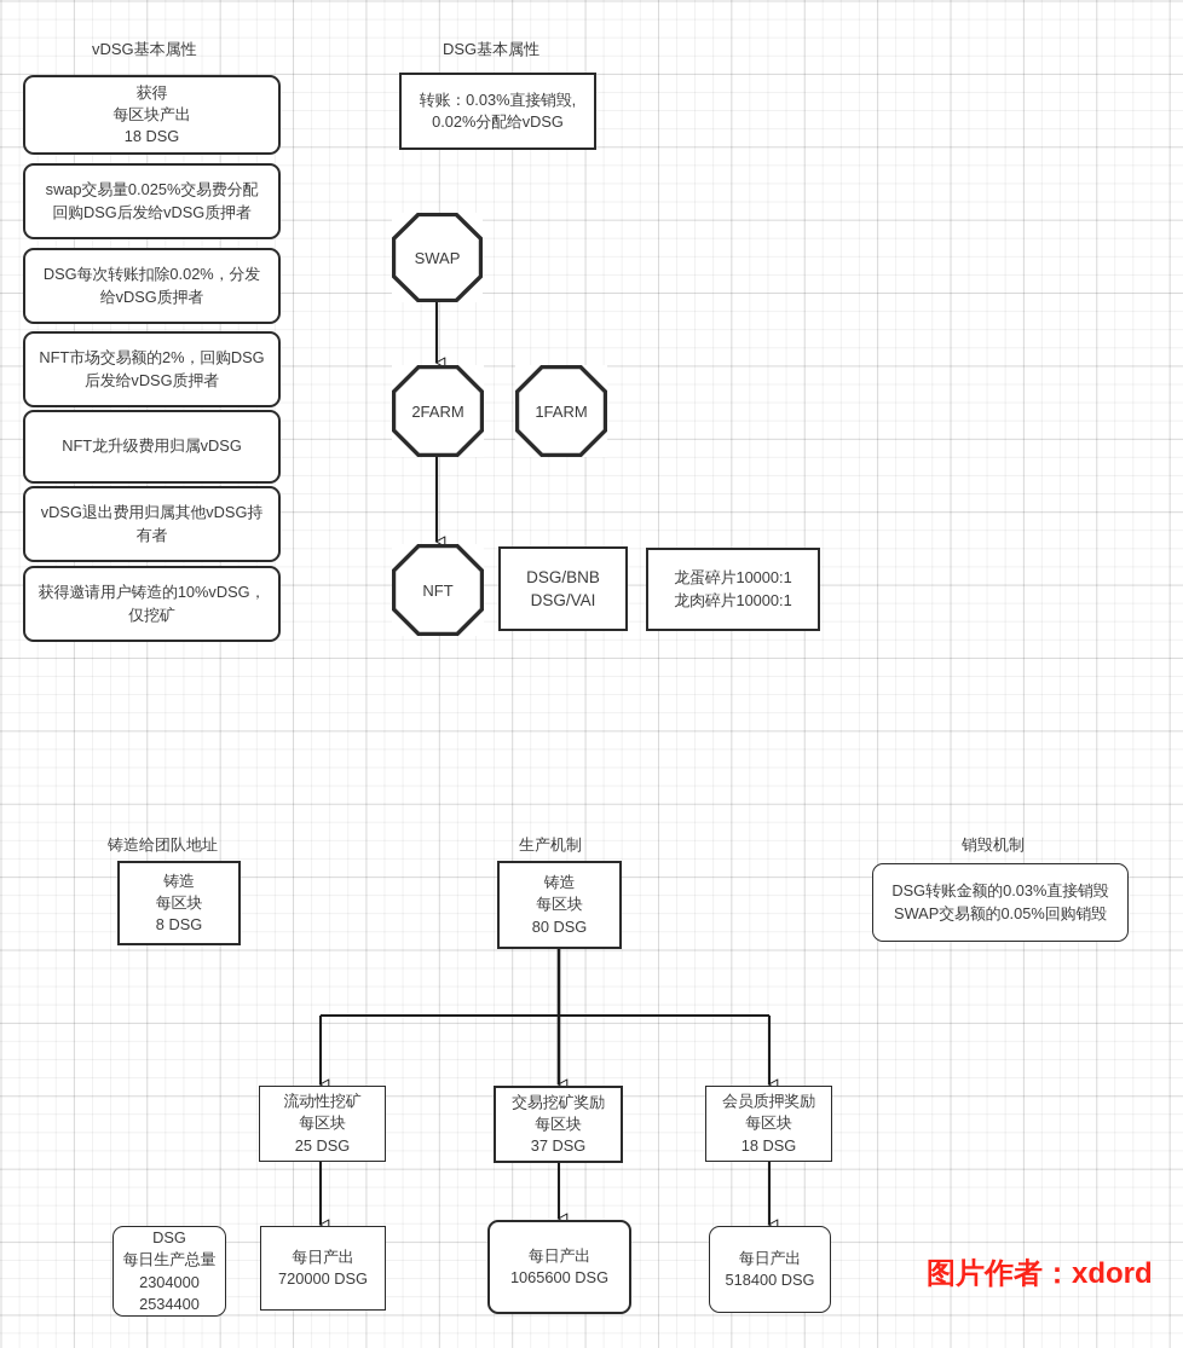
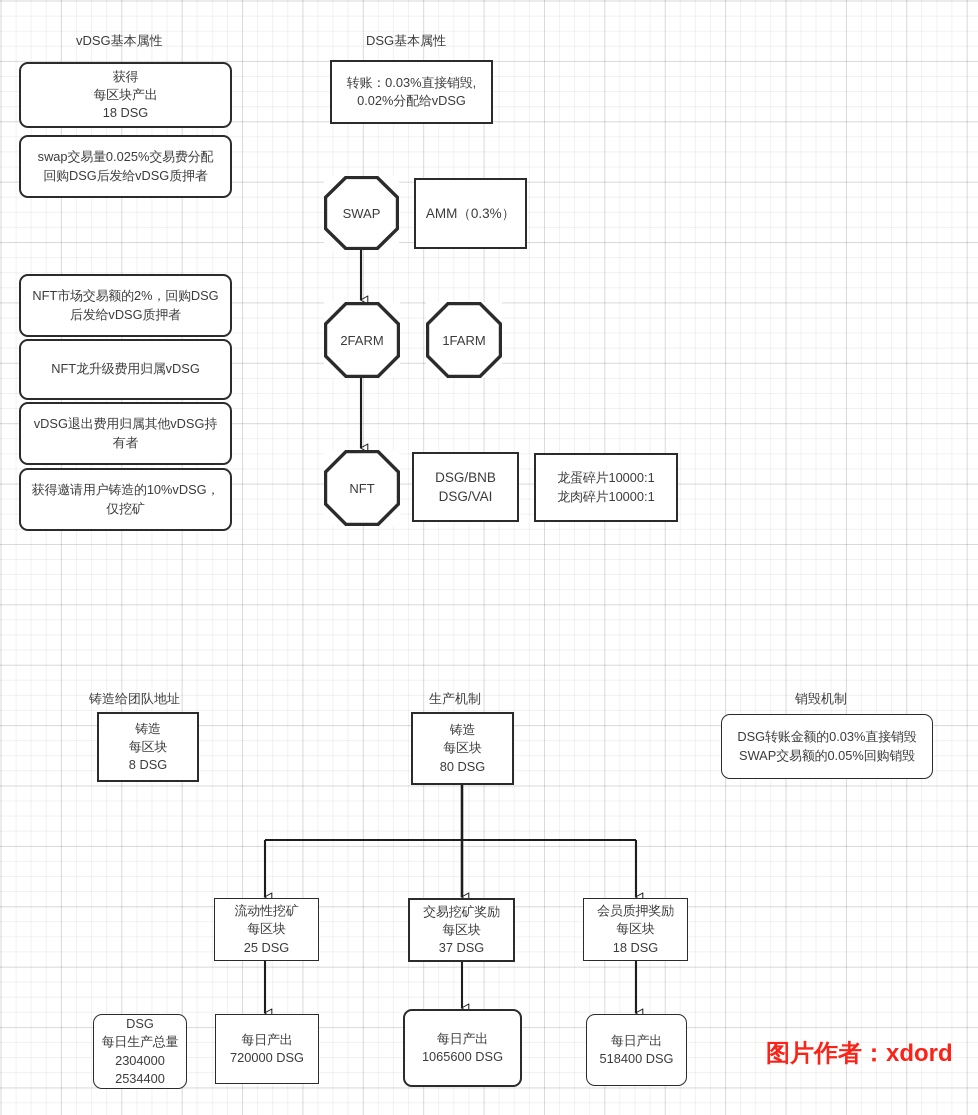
  vDSG基本属性
  DSG基本属性
  铸造给团队地址
  生产机制
  销毁机制
  获得
  每区块产出
  18 DSG
  swap交易量0.025%交易费分配
  回购DSG后发给vDSG质押者
- DSG每次转账扣除0.02%，分发
- 给vDSG质押者
  NFT市场交易额的2%，回购DSG
  后发给vDSG质押者
  NFT龙升级费用归属vDSG
  vDSG退出费用归属其他vDSG持
  有者
  获得邀请用户铸造的10%vDSG，
  仅挖矿
  转账：0.03%直接销毁,
  0.02%分配给vDSG
  SWAP
+ AMM（0.3%）
  2FARM
  1FARM
  NFT
  DSG/BNB
  DSG/VAI
  龙蛋碎片10000:1
  龙肉碎片10000:1
  铸造
  每区块
  8 DSG
  铸造
  每区块
  80 DSG
  流动性挖矿
  每区块
  25 DSG
  交易挖矿奖励
  每区块
  37 DSG
  会员质押奖励
  每区块
  18 DSG
  DSG
  每日生产总量
  2304000
  2534400
  每日产出
  720000 DSG
  每日产出
  1065600 DSG
  每日产出
  518400 DSG
  DSG转账金额的0.03%直接销毁
  SWAP交易额的0.05%回购销毁
  图片作者：xdord
